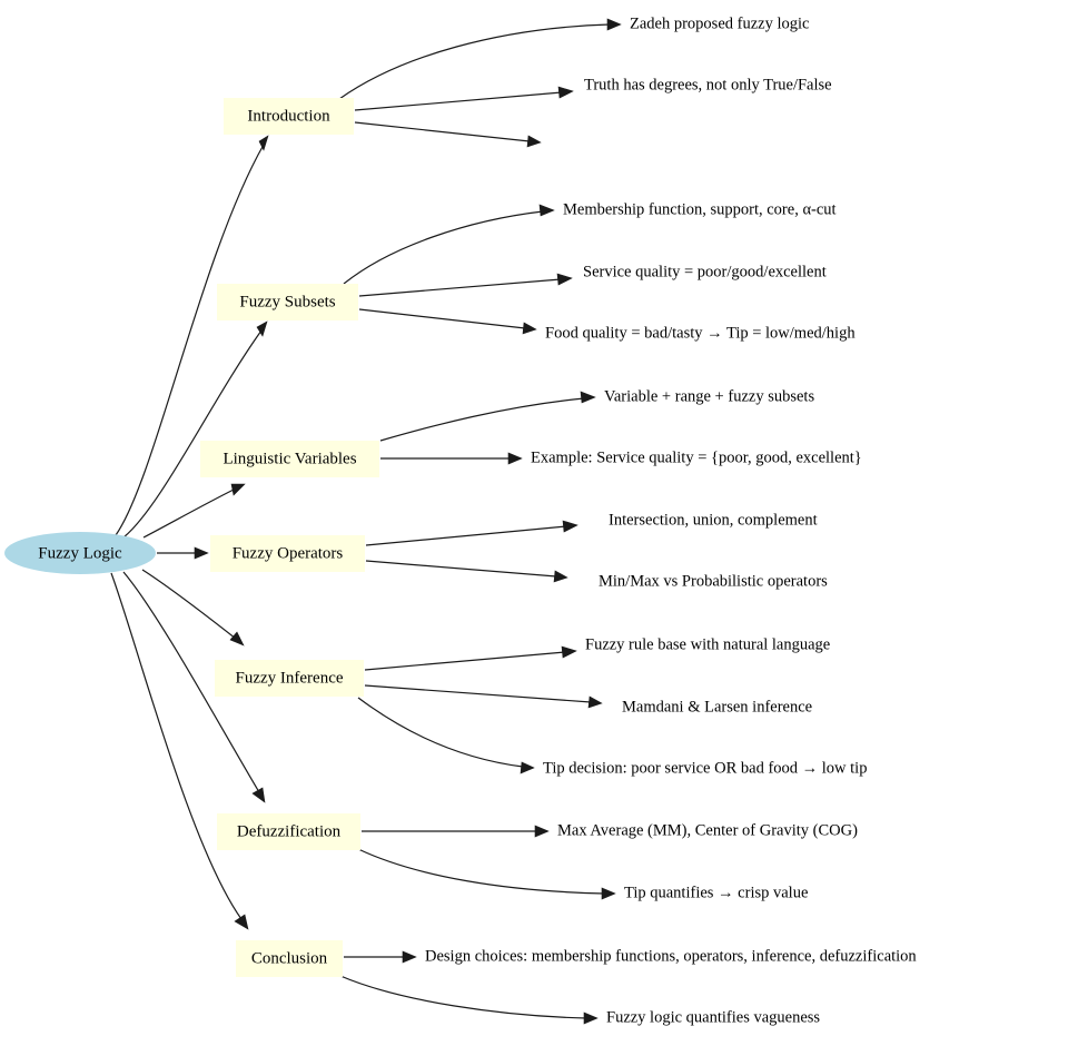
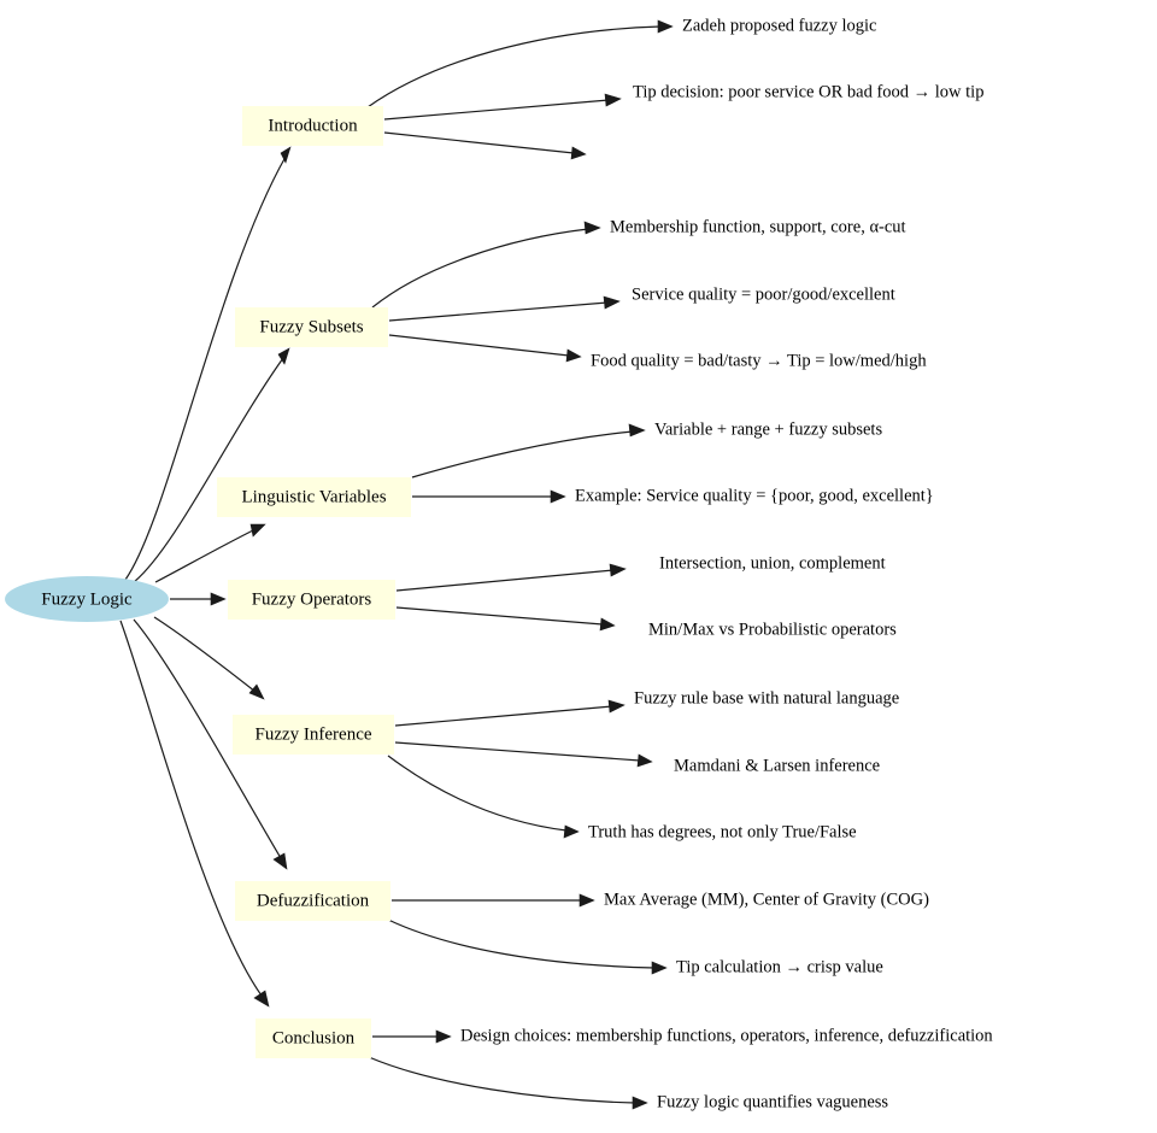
  Fuzzy Logic
  Introduction
  Fuzzy Subsets
  Linguistic Variables
  Fuzzy Operators
  Fuzzy Inference
  Defuzzification
  Conclusion
  Zadeh proposed fuzzy logic
- Truth has degrees, not only True/False
+ Tip decision: poor service OR bad food → low tip
  Membership function, support, core, α-cut
  Service quality = poor/good/excellent
  Food quality = bad/tasty → Tip = low/med/high
  Variable + range + fuzzy subsets
  Example: Service quality = {poor, good, excellent}
  Intersection, union, complement
  Min/Max vs Probabilistic operators
  Fuzzy rule base with natural language
  Mamdani & Larsen inference
- Tip decision: poor service OR bad food → low tip
+ Truth has degrees, not only True/False
  Max Average (MM), Center of Gravity (COG)
- Tip quantifies → crisp value
+ Tip calculation → crisp value
  Design choices: membership functions, operators, inference, defuzzification
  Fuzzy logic quantifies vagueness
